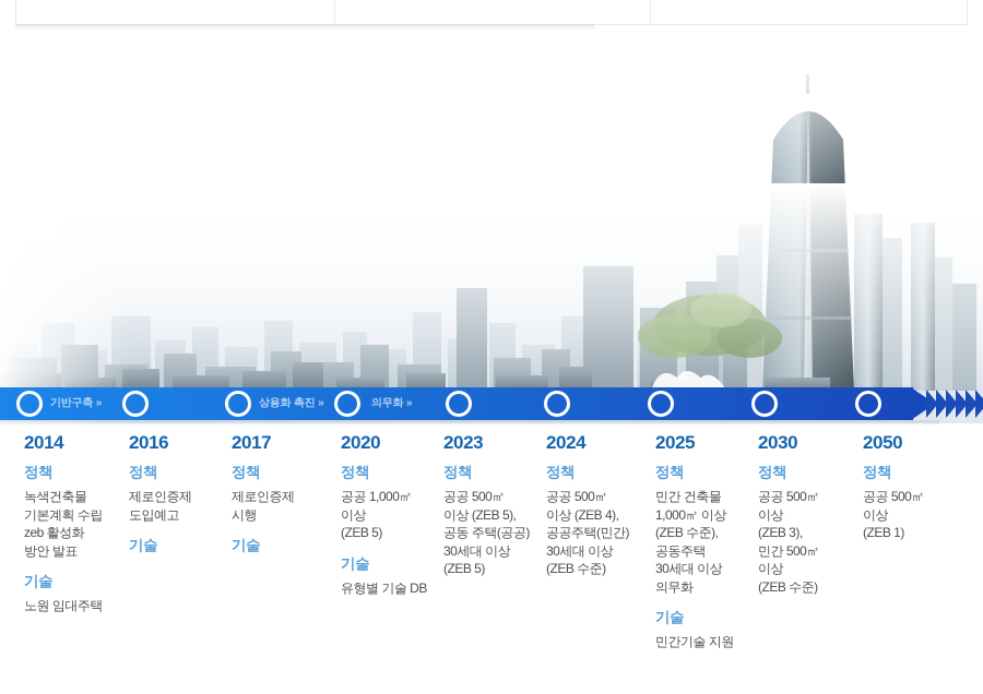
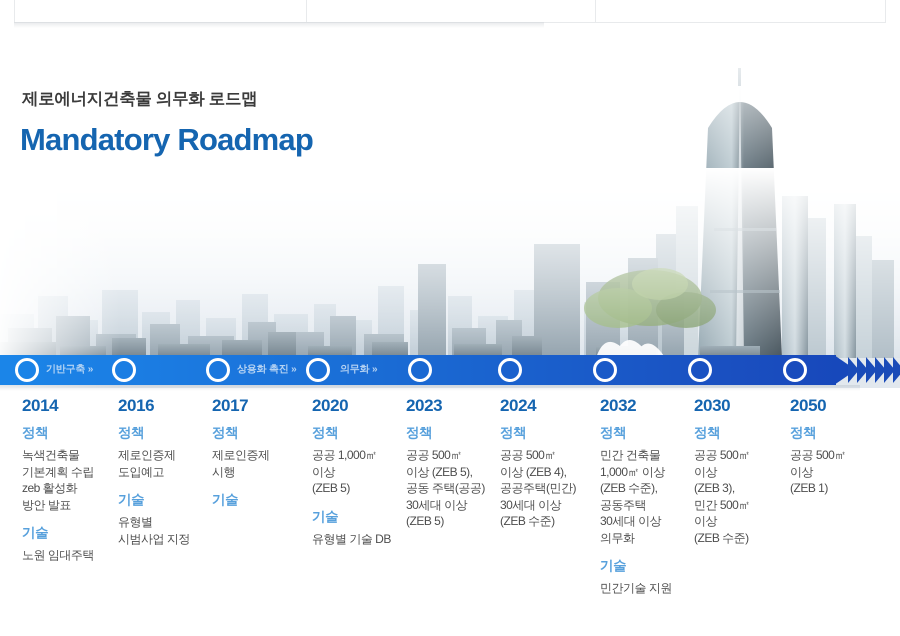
+ 제로에너지건축물 의무화 로드맵
+ Mandatory Roadmap
  기반구축 »
  상용화 촉진 »
  의무화 »
  2014
  정책
  녹색건축물
  기본계획 수립
  zeb 활성화
  방안 발표
  기술
  노원 임대주택
  2016
  정책
  제로인증제
  도입예고
  기술
+ 유형별
+ 시범사업 지정
  2017
  정책
  제로인증제
  시행
  기술
  2020
  정책
  공공 1,000㎡
  이상
  (ZEB 5)
  기술
  유형별 기술 DB
  2023
  정책
  공공 500㎡
  이상 (ZEB 5),
  공동 주택(공공)
  30세대 이상
  (ZEB 5)
  2024
  정책
  공공 500㎡
  이상 (ZEB 4),
  공공주택(민간)
  30세대 이상
  (ZEB 수준)
- 2025
+ 2032
  정책
  민간 건축물
  1,000㎡ 이상
  (ZEB 수준),
  공동주택
  30세대 이상
  의무화
  기술
  민간기술 지원
  2030
  정책
  공공 500㎡
  이상
  (ZEB 3),
  민간 500㎡
  이상
  (ZEB 수준)
  2050
  정책
  공공 500㎡
  이상
  (ZEB 1)
